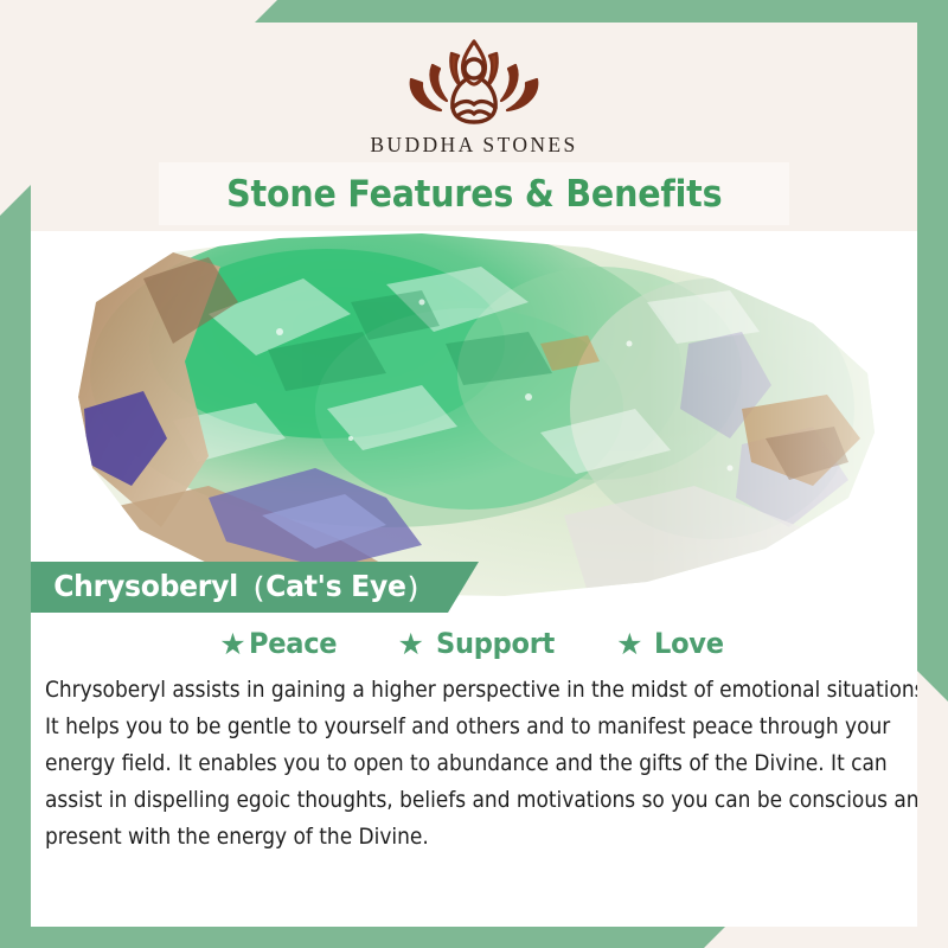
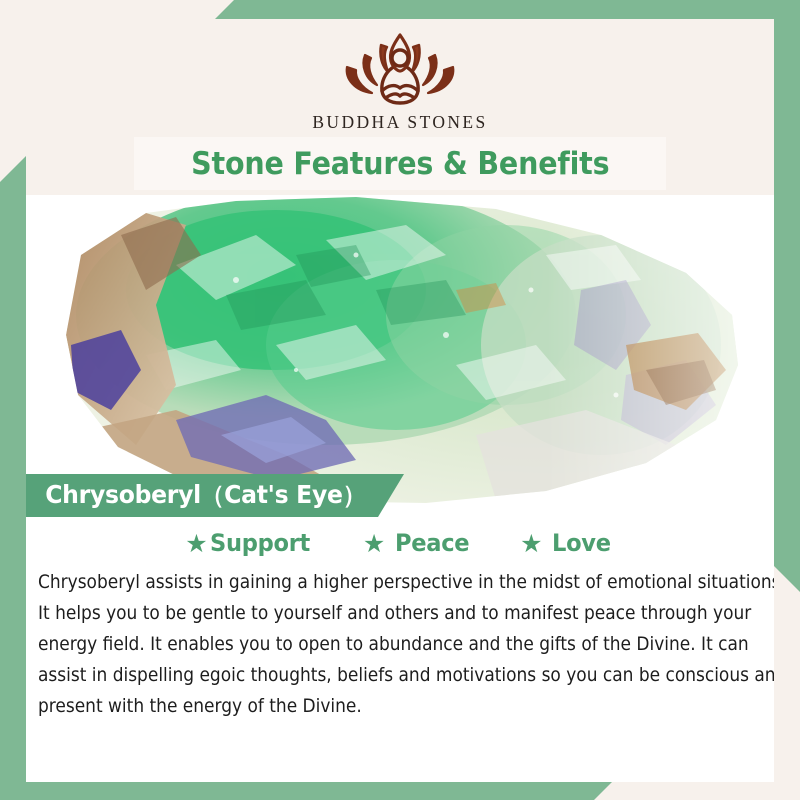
  BUDDHA STONES
  Stone Features & Benefits
  Chrysoberyl（Cat's Eye）
  ★
- Peace
+ Support
  ★
- Support
+ Peace
  ★
  Love
  Chrysoberyl assists in gaining a higher perspective in the midst of emotional situation It helps you to be gentle to yourself and others and to manifest peace through your energy field. It enables you to open to abundance and the gifts of the Divine. It can assist in dispelling egoic thoughts, beliefs and motivations so you can be conscious an present with the energy of the Divine.
